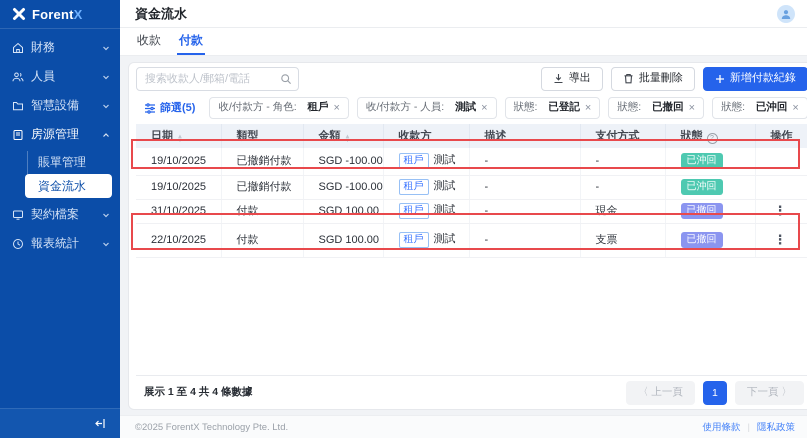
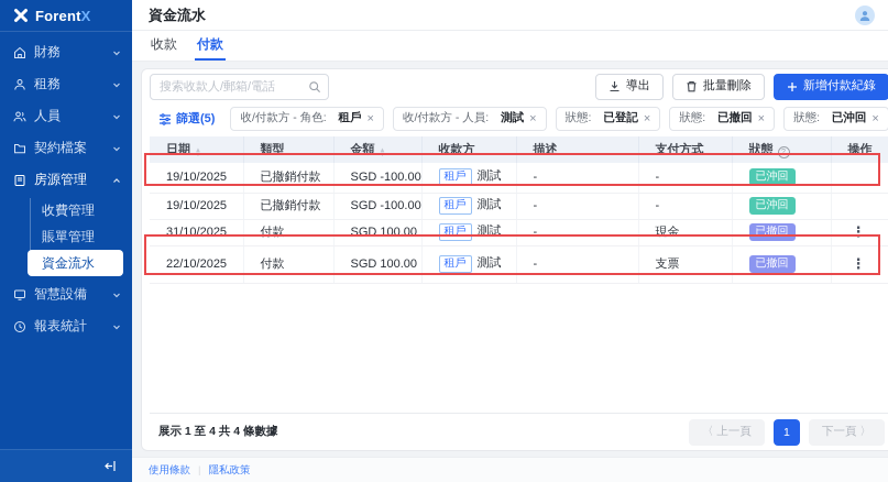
  ForentX
  財務
+ 租務
  人員
- 智慧設備
+ 契約檔案
  房源管理
+ 收費管理
  賬單管理
  資金流水
- 契約檔案
+ 智慧設備
  報表統計
  資金流水
  收款
  付款
  搜索收款人/郵箱/電話
  導出
  批量刪除
  新增付款紀錄
  篩選(5)
  收/付款方 - 角色:
  租戶
  ×
  收/付款方 - 人員:
  測試
  ×
  狀態:
  已登記
  ×
  狀態:
  已撤回
  ×
  狀態:
  已沖回
  ×
  日期	類型	金額	收款方	描述	支付方式	狀態	操作
  19/10/2025	已撤銷付款	SGD -100.00	租戶 測試	-	-	已沖回
  19/10/2025	已撤銷付款	SGD -100.00	租戶 測試	-	-	已沖回
  31/10/2025	付款	SGD 100.00	租戶 測試	-	現金	已撤回	⋮
  22/10/2025	付款	SGD 100.00	租戶 測試	-	支票	已撤回	⋮
  展示 1 至 4 共 4 條數據
  〈 上一頁
  1
  下一頁 〉
- ©2025 ForentX Technology Pte. Ltd.
  使用條款
  隱私政策
